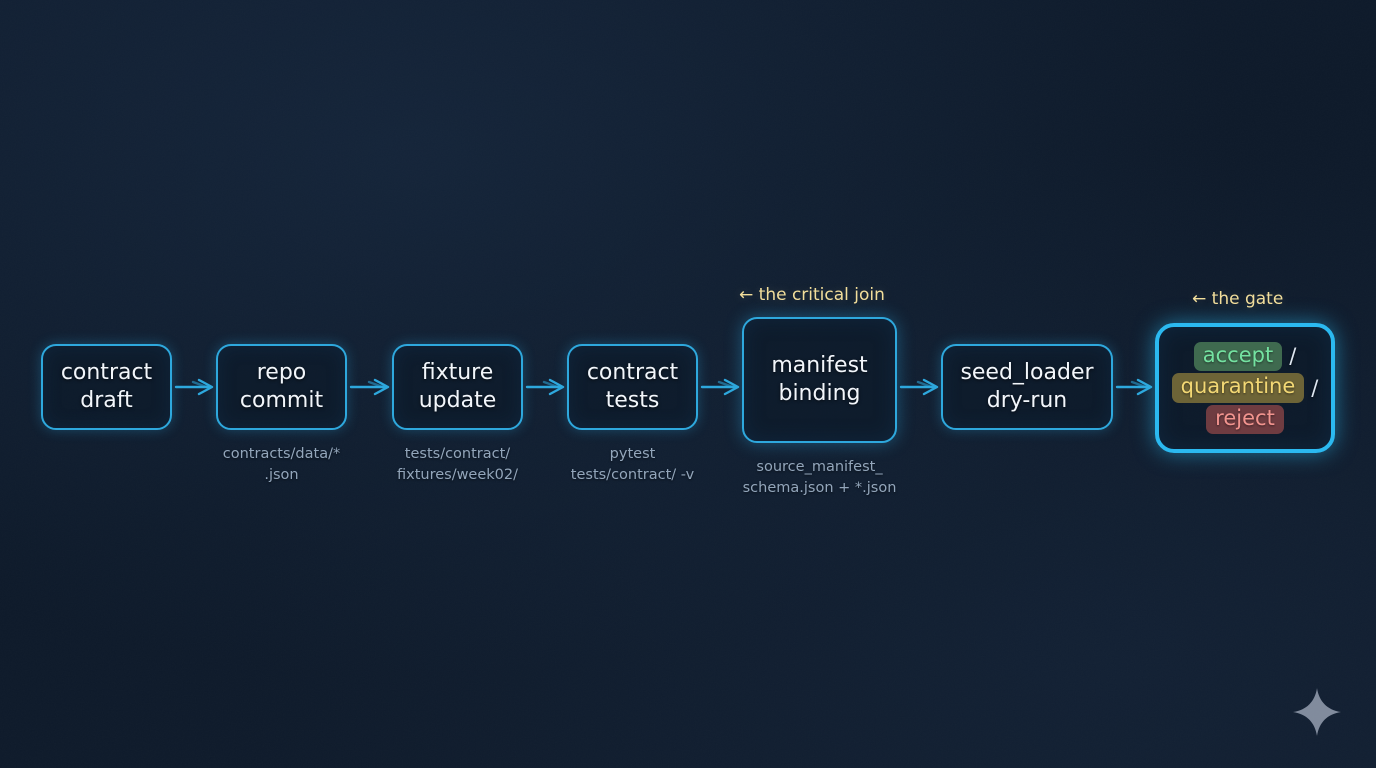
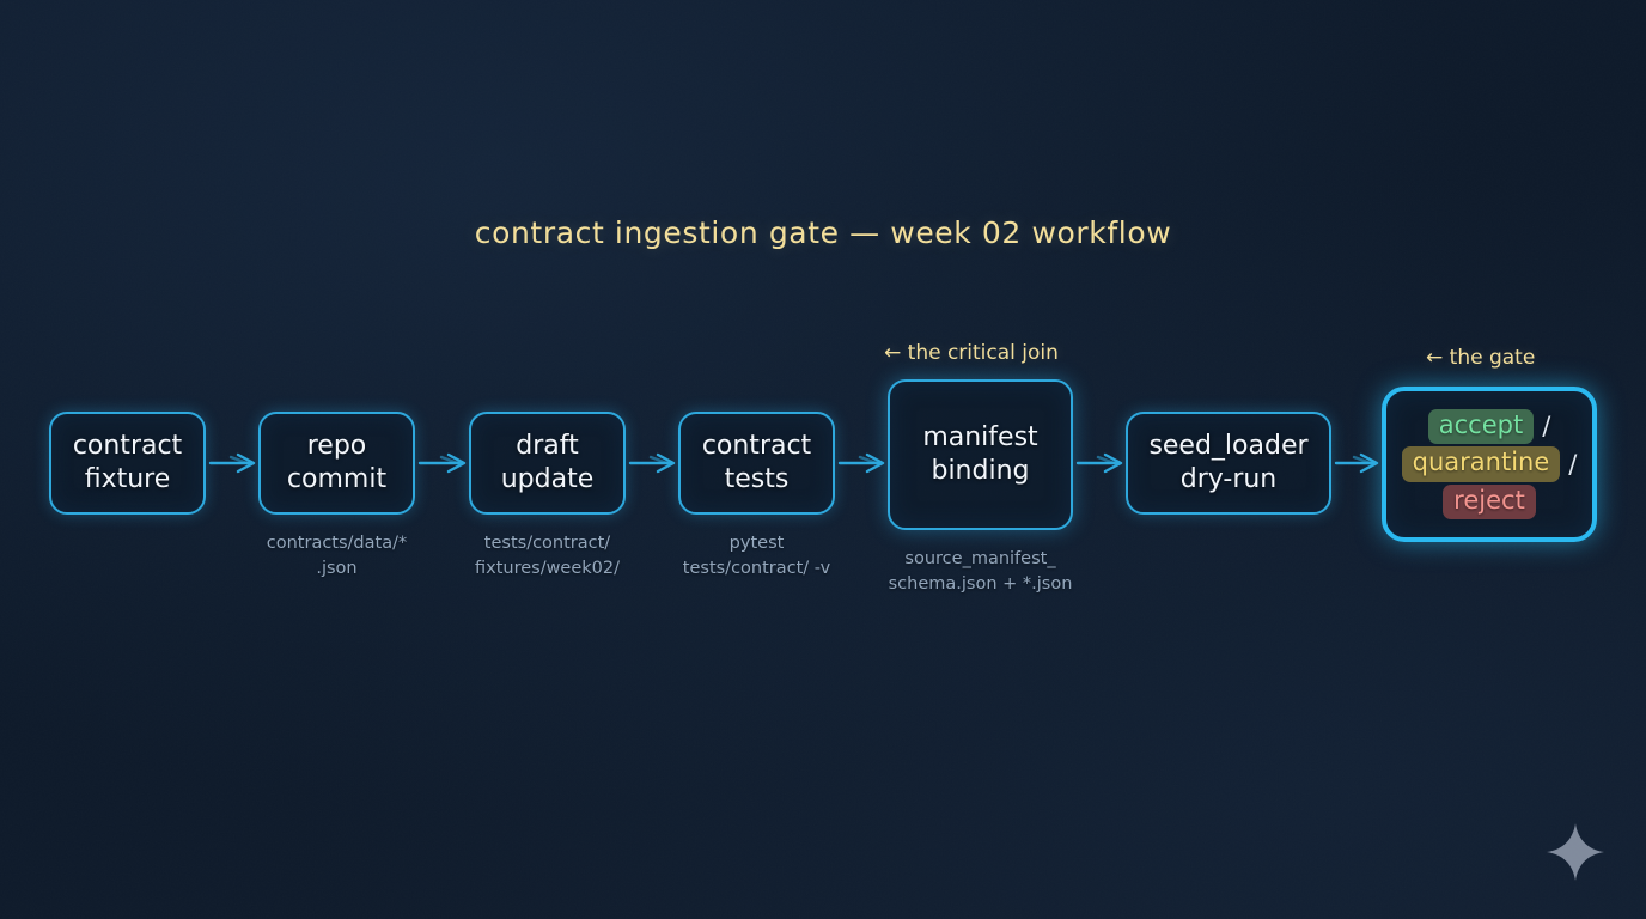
+ contract ingestion gate — week 02 workflow
  contract
- draft
+ fixture
  repo
  commit
  contracts/data/*
  .json
- fixture
+ draft
  update
  tests/contract/
  fixtures/week02/
  contract
  tests
  pytest
  tests/contract/ -v
  manifest
  binding
  source_manifest_
  schema.json + *.json
  seed_loader
  dry-run
  accept
  /
  quarantine
  /
  reject
  ← the critical join
  ← the gate
